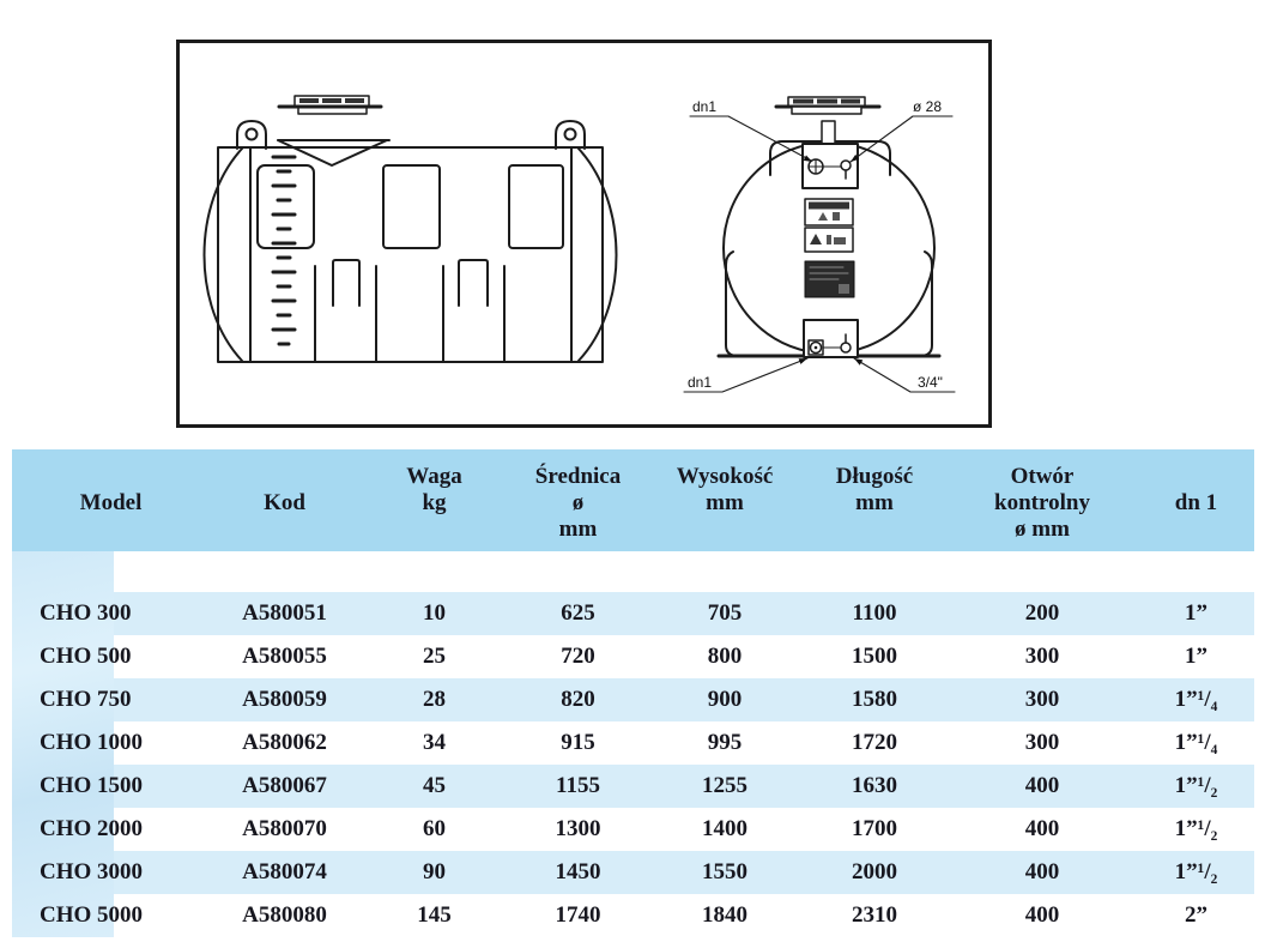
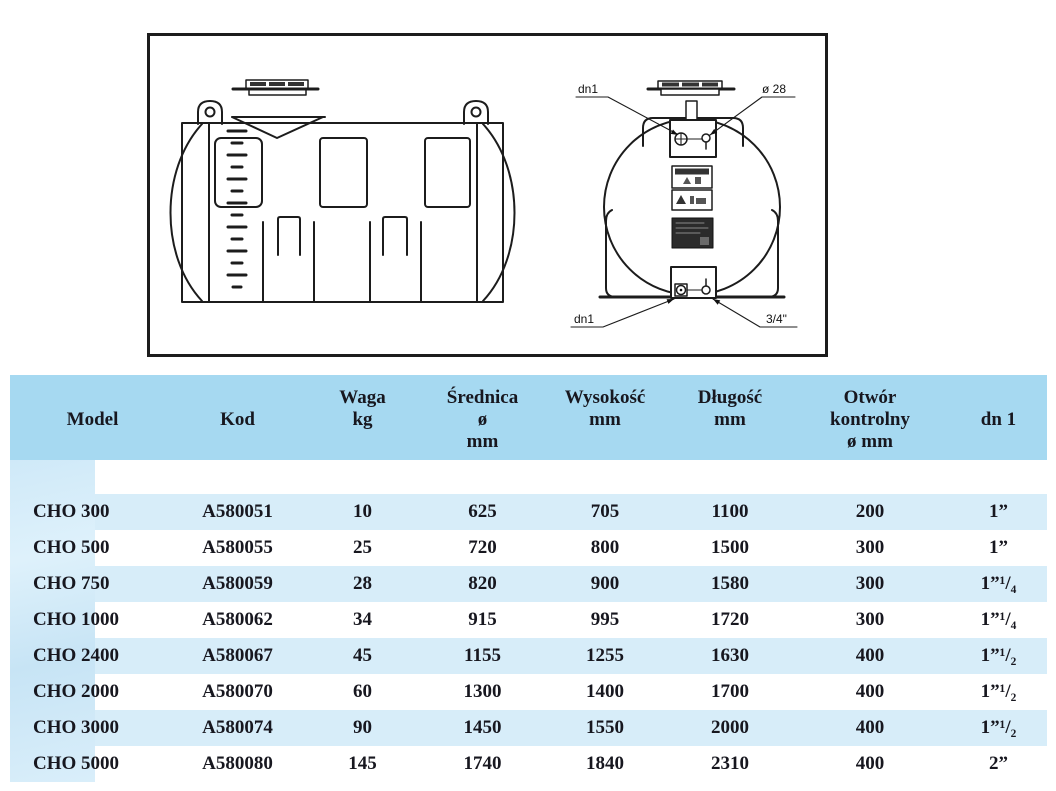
  dn1
  ø 28
  dn1
  3/4"
  Model
  Kod
  Waga
  kg
  Średnica
  ø
  mm
  Wysokość
  mm
  Długość
  mm
  Otwór
  kontrolny
  ø mm
  dn 1
  CHO 300
  A580051
  10
  625
  705
  1100
  200
  1”
  CHO 500
  A580055
  25
  720
  800
  1500
  300
  1”
  CHO 750
  A580059
  28
  820
  900
  1580
  300
  1”¹/₄
  CHO 1000
  A580062
  34
  915
  995
  1720
  300
  1”¹/₄
- CHO 1500
+ CHO 2400
  A580067
  45
  1155
  1255
  1630
  400
  1”¹/₂
  CHO 2000
  A580070
  60
  1300
  1400
  1700
  400
  1”¹/₂
  CHO 3000
  A580074
  90
  1450
  1550
  2000
  400
  1”¹/₂
  CHO 5000
  A580080
  145
  1740
  1840
  2310
  400
  2”
